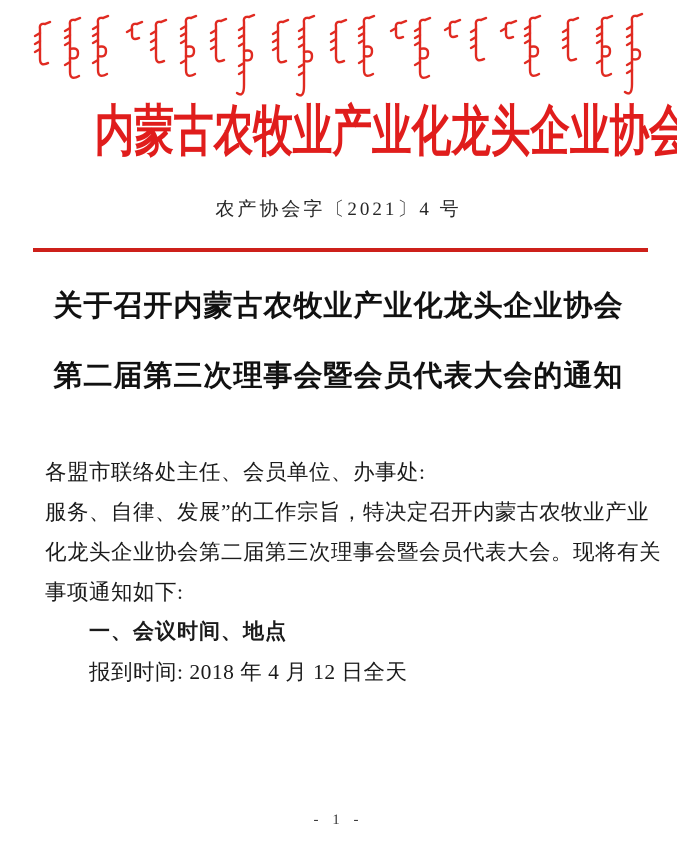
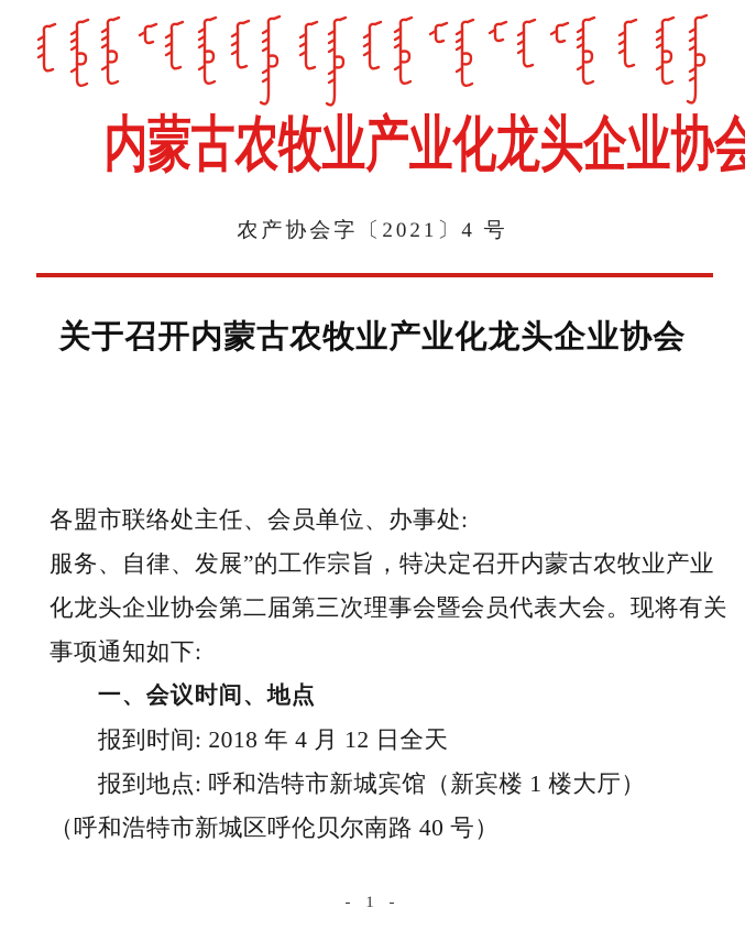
  内蒙古农牧业产业化龙头企业协会
  农产协会字〔2021〕4 号
  关于召开内蒙古农牧业产业化龙头企业协会
- 第二届第三次理事会暨会员代表大会的通知
  各盟市联络处主任、会员单位、办事处:
  服务、自律、发展”的工作宗旨，特决定召开内蒙古农牧业产业
  化龙头企业协会第二届第三次理事会暨会员代表大会。现将有关
  事项通知如下:
  一、会议时间、地点
  报到时间: 2018 年 4 月 12 日全天
+ 报到地点: 呼和浩特市新城宾馆（新宾楼 1 楼大厅）
+ （呼和浩特市新城区呼伦贝尔南路 40 号）
  - 1 -
